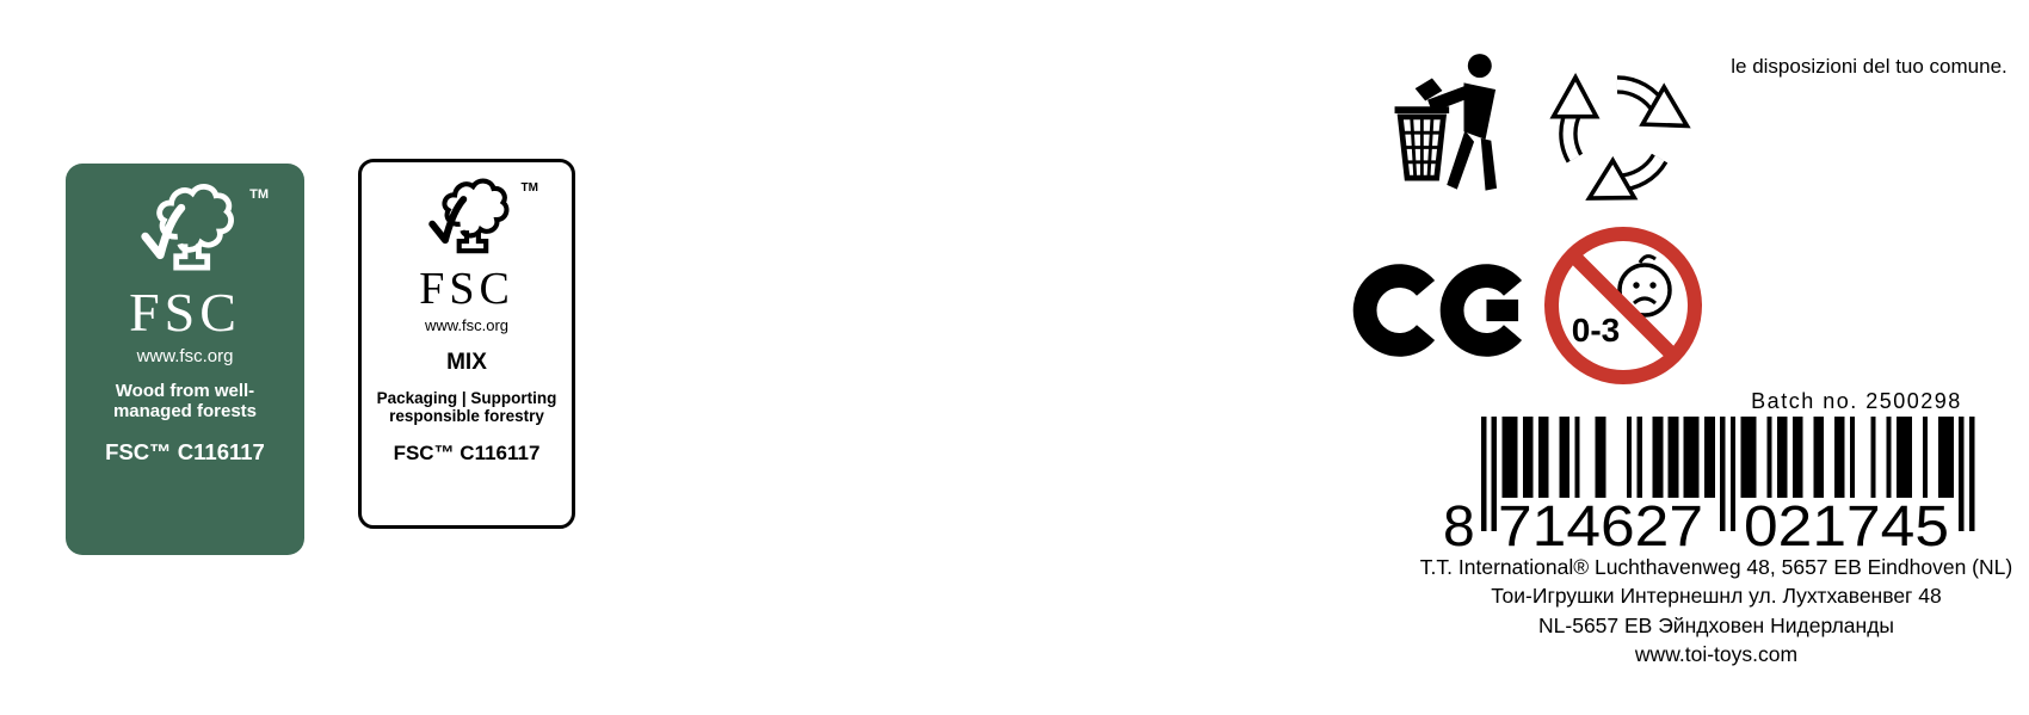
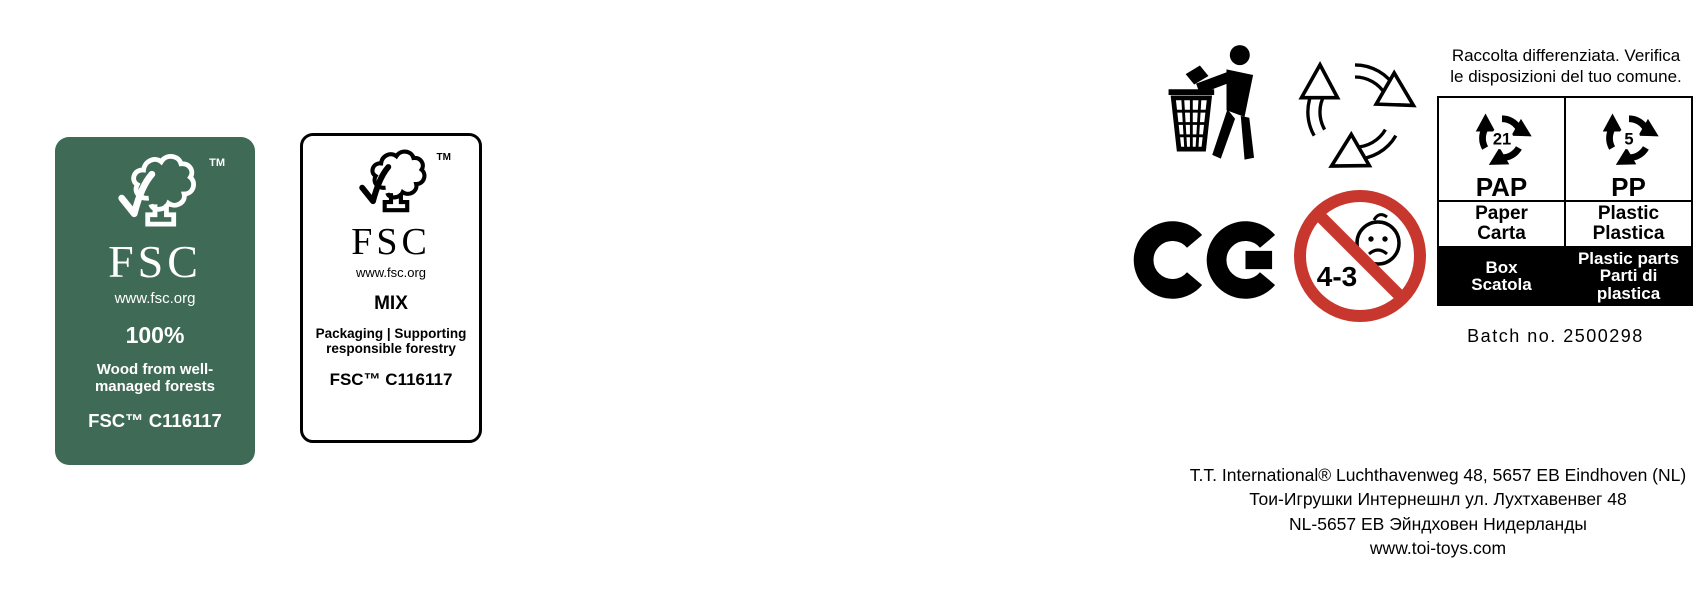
  TM
  FSC
  www.fsc.org
+ 100%
  Wood from well-
  managed forests
  FSC™ C116117
  TM
  FSC
  www.fsc.org
  MIX
  Packaging | Supporting
  responsible forestry
  FSC™ C116117
+ Raccolta differenziata. Verifica
  le disposizioni del tuo comune.
+ 21 PAP	5 PP
+ Paper Carta	Plastic Plastica
+ Box Scatola	Plastic parts Parti di plastica
- 0-3
+ 4-3
  Batch no. 2500298
- 8
- 714627
- 021745
  T.T. International® Luchthavenweg 48, 5657 EB Eindhoven (NL)
  Тои-Игрушки Интернешнл ул. Лухтхавенвег 48
  NL-5657 EB Эйндховен Нидерланды
  www.toi-toys.com
